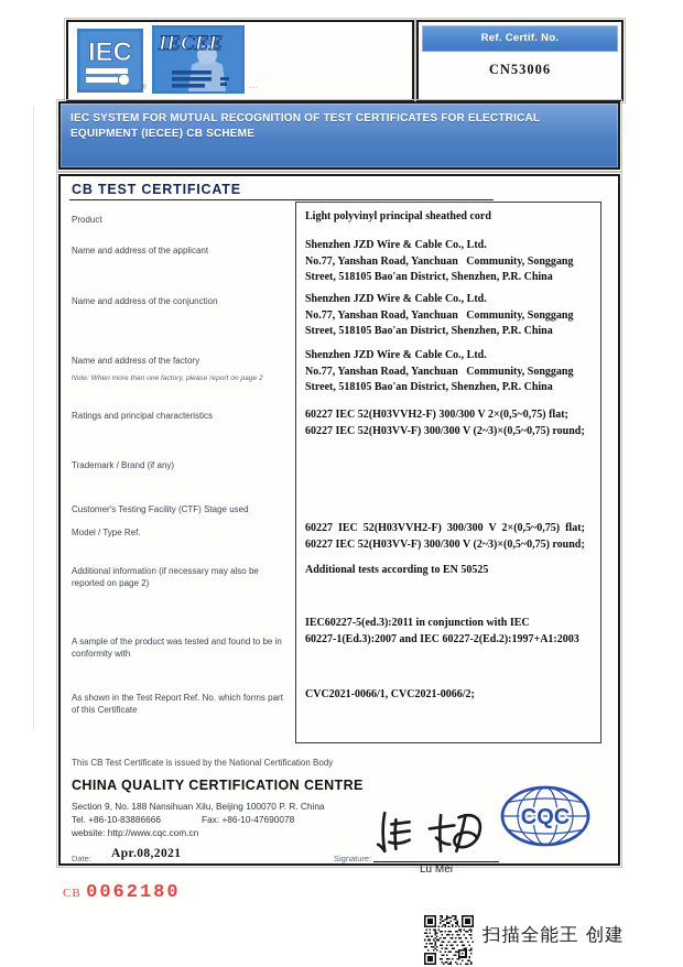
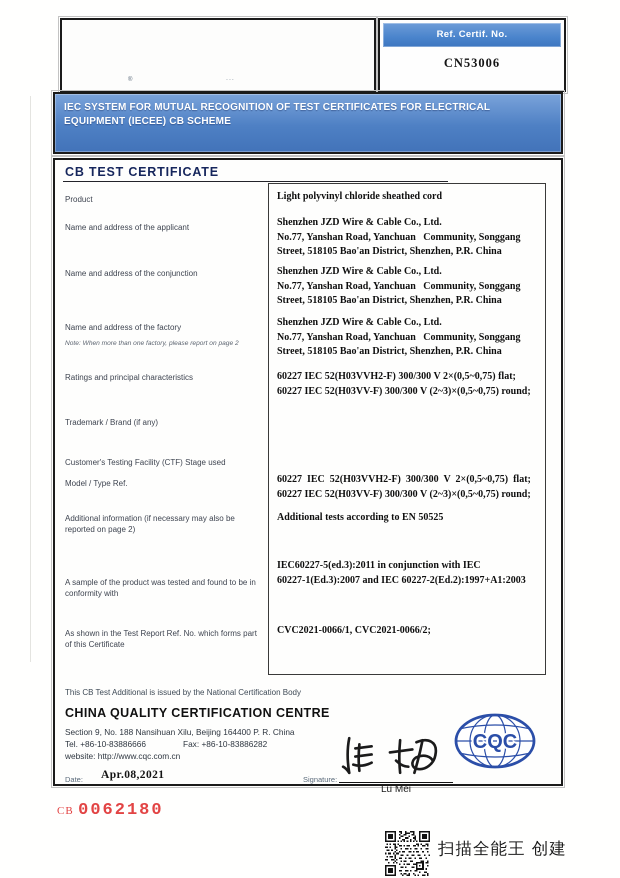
- IEC
- IECEE
  Ref. Certif. No.
  CN53006
  IEC SYSTEM FOR MUTUAL RECOGNITION OF TEST CERTIFICATES FOR ELECTRICAL EQUIPMENT (IECEE) CB SCHEME
  CB TEST CERTIFICATE
- Light polyvinyl principal sheathed cord
+ Light polyvinyl chloride sheathed cord
  Shenzhen JZD Wire & Cable Co., Ltd.
  No.77, Yanshan Road, Yanchuan Community, Songgang
  Street, 518105 Bao'an District, Shenzhen, P.R. China
  Shenzhen JZD Wire & Cable Co., Ltd.
  No.77, Yanshan Road, Yanchuan Community, Songgang
  Street, 518105 Bao'an District, Shenzhen, P.R. China
  Shenzhen JZD Wire & Cable Co., Ltd.
  No.77, Yanshan Road, Yanchuan Community, Songgang
  Street, 518105 Bao'an District, Shenzhen, P.R. China
  60227 IEC 52(H03VVH2-F) 300/300 V 2×(0,5~0,75) flat;
  60227 IEC 52(H03VV-F) 300/300 V (2~3)×(0,5~0,75) round;
  60227 IEC 52(H03VVH2-F) 300/300 V 2×(0,5~0,75) flat;
  60227 IEC 52(H03VV-F) 300/300 V (2~3)×(0,5~0,75) round;
  Additional tests according to EN 50525
  IEC60227-5(ed.3):2011 in conjunction with IEC
  60227-1(Ed.3):2007 and IEC 60227-2(Ed.2):1997+A1:2003
  CVC2021-0066/1, CVC2021-0066/2;
  Product
  Name and address of the applicant
  Name and address of the conjunction
  Name and address of the factory
  Ratings and principal characteristics
  Trademark / Brand (if any)
  Customer's Testing Facility (CTF) Stage used
  Model / Type Ref.
  Additional information (if necessary may also be reported on page 2)
  A sample of the product was tested and found to be in conformity with
  As shown in the Test Report Ref. No. which forms part of this Certificate
- This CB Test Certificate is issued by the National Certification Body
+ This CB Test Additional is issued by the National Certification Body
  CHINA QUALITY CERTIFICATION CENTRE
- Section 9, No. 188 Nansihuan Xilu, Beijing 100070 P. R. China
+ Section 9, No. 188 Nansihuan Xilu, Beijing 164400 P. R. China
  Tel. +86-10-83886666
- Fax: +86-10-47690078
+ Fax: +86-10-83886282
  website: http://www.cqc.com.cn
  Date:
  Apr.08,2021
  Signature:
  Lu Mei
  CQC
  CB 0062180
  扫描全能王 创建
